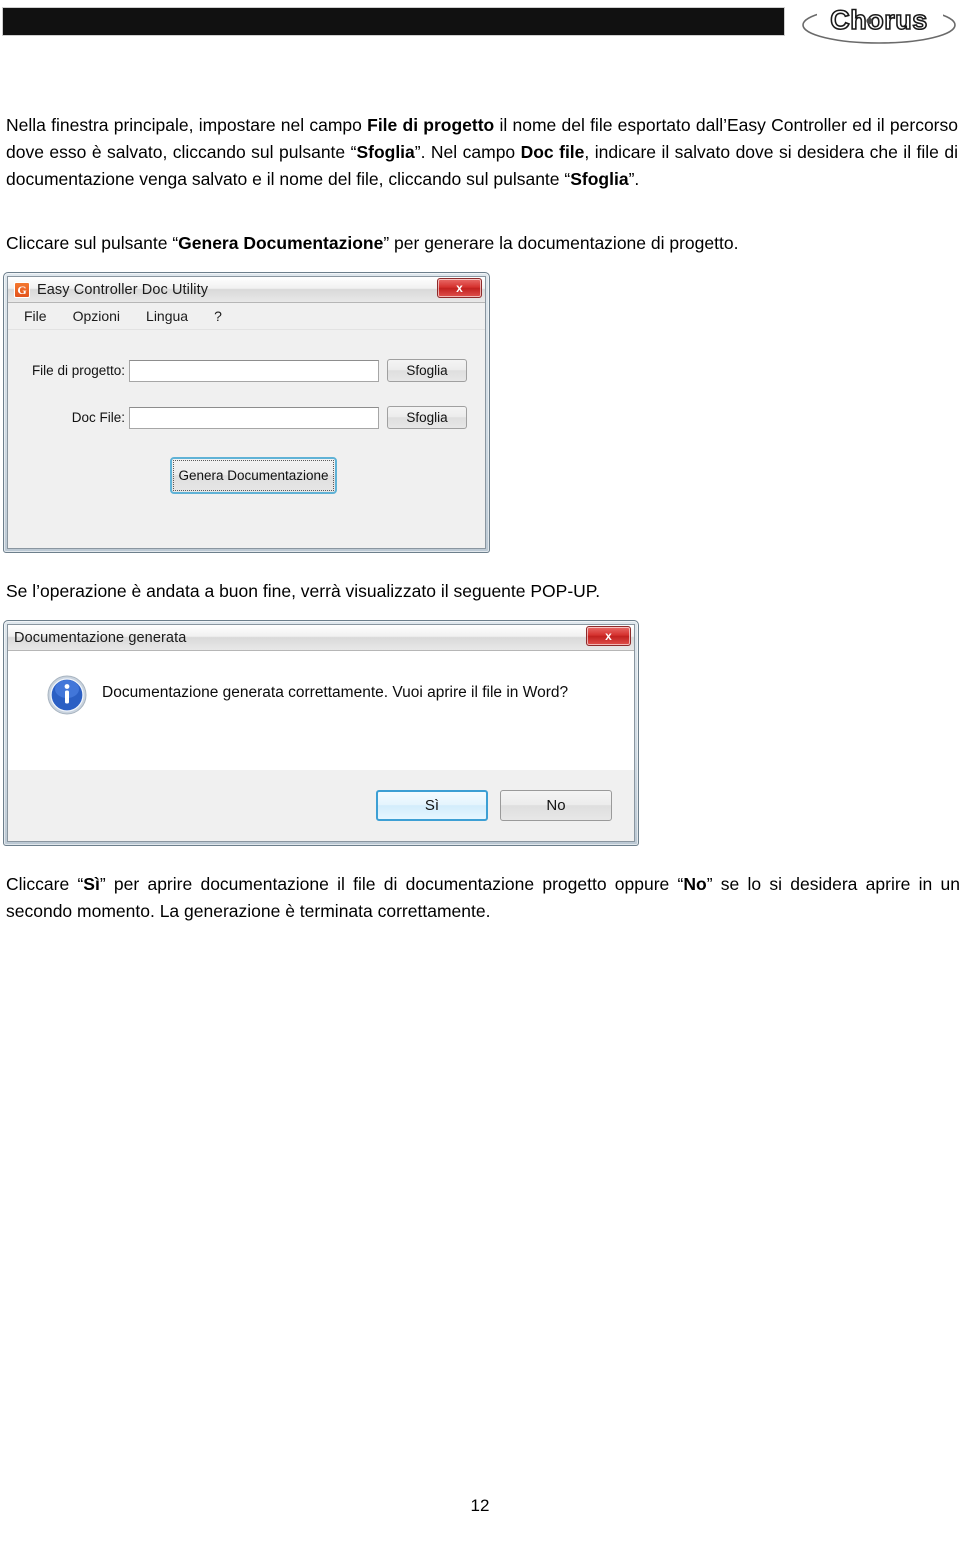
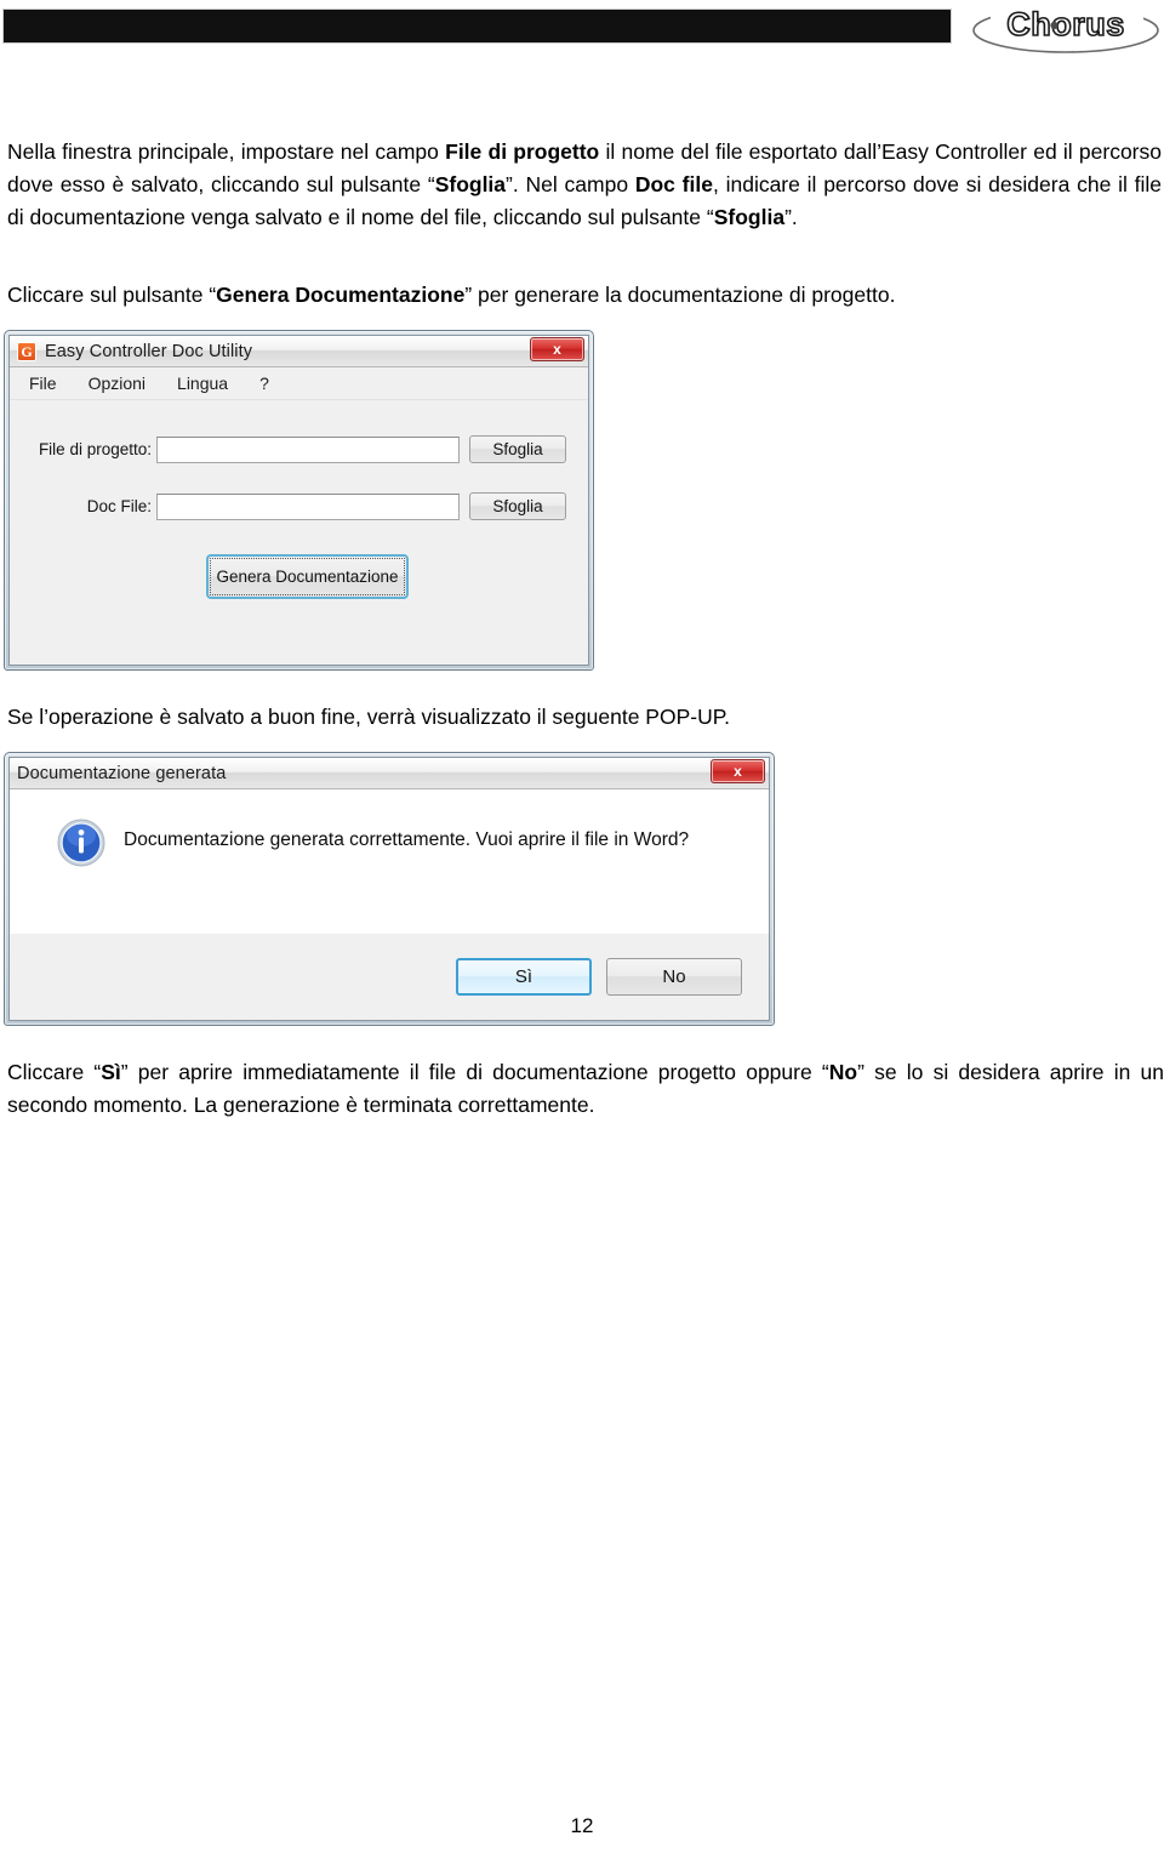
  Chorus
- Nella finestra principale, impostare nel campo File di progetto il nome del file esportato dall’Easy Controller ed il percorso dove esso è salvato, cliccando sul pulsante “Sfoglia”. Nel campo Doc file, indicare il salvato dove si desidera che il file di documentazione venga salvato e il nome del file, cliccando sul pulsante “Sfoglia”.
+ Nella finestra principale, impostare nel campo File di progetto il nome del file esportato dall’Easy Controller ed il percorso dove esso è salvato, cliccando sul pulsante “Sfoglia”. Nel campo Doc file, indicare il percorso dove si desidera che il file di documentazione venga salvato e il nome del file, cliccando sul pulsante “Sfoglia”.
  Cliccare sul pulsante “Genera Documentazione” per generare la documentazione di progetto.
  G
  Easy Controller Doc Utility
  x
  File
  Opzioni
  Lingua
  ?
  File di progetto:
  Sfoglia
  Doc File:
  Sfoglia
  Genera Documentazione
- Se l’operazione è andata a buon fine, verrà visualizzato il seguente POP-UP.
+ Se l’operazione è salvato a buon fine, verrà visualizzato il seguente POP-UP.
  Documentazione generata
  x
  Documentazione generata correttamente. Vuoi aprire il file in Word?
  Sì
  No
- Cliccare “Sì” per aprire documentazione il file di documentazione progetto oppure “No” se lo si desidera aprire in un secondo momento. La generazione è terminata correttamente.
+ Cliccare “Sì” per aprire immediatamente il file di documentazione progetto oppure “No” se lo si desidera aprire in un secondo momento. La generazione è terminata correttamente.
  12
